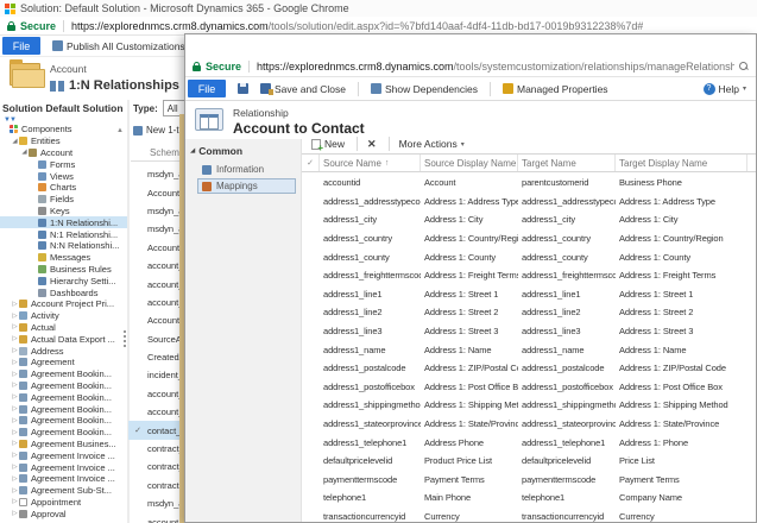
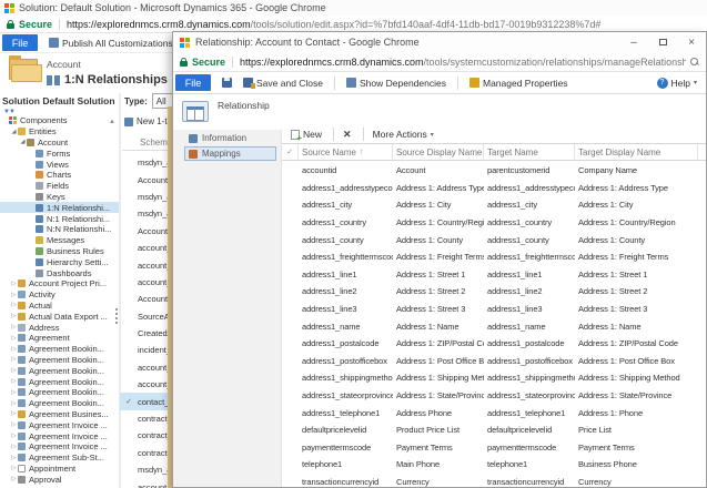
  Solution: Default Solution - Microsoft Dynamics 365 - Google Chrome
  Secure
  https://explorednmcs.crm8.dynamics.com/tools/solution/edit.aspx?id=%7bfd140aaf-4df4-11db-bd17-0019b9312238%7d#
  File
  Publish All Customizations
  Account
  1:N Relationships
  Solution Default Solution
  Components
  Entities
  Account
  Forms
  Views
  Charts
  Fields
  Keys
  1:N Relationshi...
  N:1 Relationshi...
  N:N Relationshi...
  Messages
  Business Rules
  Hierarchy Setti...
  Dashboards
  Account Project Pri...
  Activity
  Actual
  Actual Data Export ...
  Address
  Agreement
  Agreement Bookin...
  Agreement Bookin...
  Agreement Bookin...
  Agreement Bookin...
  Agreement Bookin...
  Agreement Bookin...
  Agreement Busines...
  Agreement Invoice ...
  Agreement Invoice ...
  Agreement Invoice ...
  Agreement Sub-St...
  Appointment
  Approval
  Type:
  All
  New 1-t
  msdyn_
  Accoun
  msdyn_
  msdyn_
  Accoun
  account
  account
  account
  Accoun
  Source
  Created
  incident
  account
  account
  contact
  contract
  contract
  contract
  msdyn_
  account
+ Relationship: Account to Contact - Google Chrome
+ –
+ ×
  Secure
  https://explorednmcs.crm8.dynamics.com/tools/systemcustomization/relationships/manageRelationsh
  File
  Save and Close
  Show Dependencies
  Managed Properties
  Help
  Relationship
- Account to Contact
- Common
  Information
  Mappings
  New
  ✕
  More Actions
  Source Name
  Source Display Name
  Target Name
  Target Display Name
  accountid
  Account
  parentcustomerid
- Business Phone
+ Company Name
  address1_addresstypeco
  Address 1: Address Type
  address1_addresstypec
  Address 1: Address Type
  address1_city
  Address 1: City
  address1_city
  Address 1: City
  address1_country
  Address 1: Country/Regi
  address1_country
  Address 1: Country/Region
  address1_county
  Address 1: County
  address1_county
  Address 1: County
  address1_freighttermsco
  Address 1: Freight Term
  address1_freighttermsco
  Address 1: Freight Terms
  address1_line1
  Address 1: Street 1
  address1_line1
  Address 1: Street 1
  address1_line2
  Address 1: Street 2
  address1_line2
  Address 1: Street 2
  address1_line3
  Address 1: Street 3
  address1_line3
  Address 1: Street 3
  address1_name
  Address 1: Name
  address1_name
  Address 1: Name
  address1_postalcode
  Address 1: ZIP/Postal C
  address1_postalcode
  Address 1: ZIP/Postal Code
  address1_postofficebox
  Address 1: Post Office B
  address1_postofficebox
  Address 1: Post Office Box
  address1_shippingmetho
  Address 1: Shipping Met
  address1_shippingmeth
  Address 1: Shipping Method
  address1_stateorprovince
  Address 1: State/Provinc
  address1_stateorprovinc
  Address 1: State/Province
  address1_telephone1
  Address Phone
  address1_telephone1
  Address 1: Phone
  defaultpricelevelid
  Product Price List
  defaultpricelevelid
  Price List
  paymenttermscode
  Payment Terms
  paymenttermscode
  Payment Terms
  telephone1
  Main Phone
  telephone1
- Company Name
+ Business Phone
  transactioncurrencyid
  Currency
  transactioncurrencyid
  Currency
